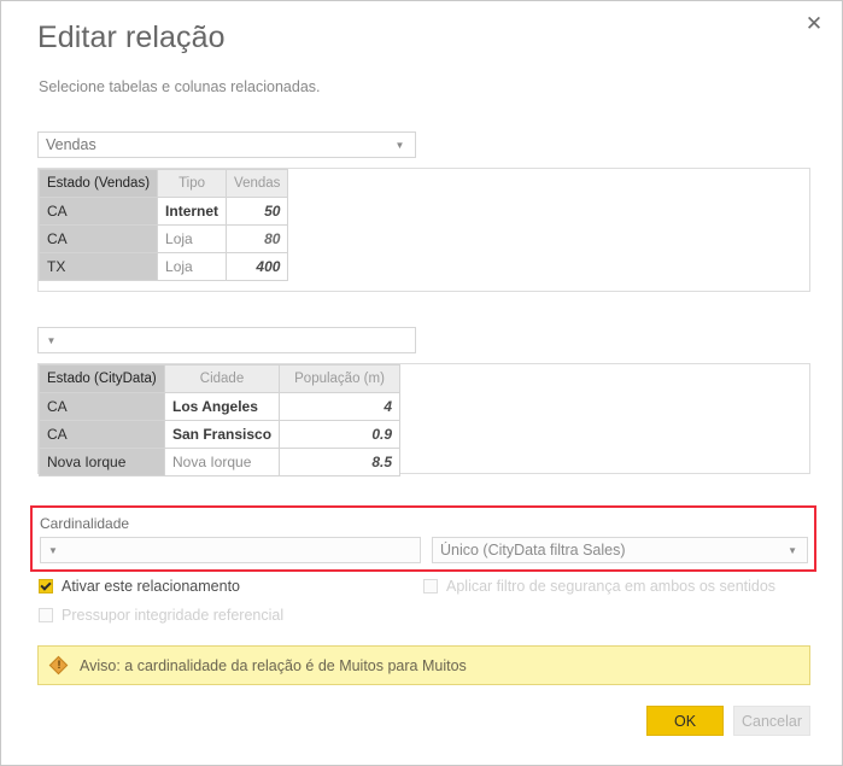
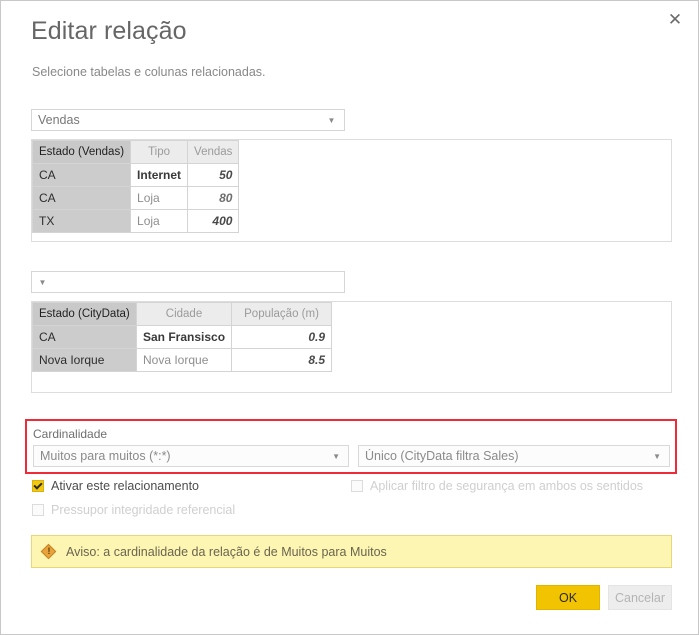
  ✕
  Editar relação
  Selecione tabelas e colunas relacionadas.
  Vendas
  ▼
  Estado (Vendas)	Tipo	Vendas
  CA	Internet	50
  CA	Loja	80
  TX	Loja	400
  ▼
  Estado (CityData)	Cidade	População (m)
- CA	Los Angeles	4
  CA	San Fransisco	0.9
  Nova Iorque	Nova Iorque	8.5
  Cardinalidade
+ Muitos para muitos (*:*)
  ▼
  Único (CityData filtra Sales)
  ▼
  Ativar este relacionamento
  Aplicar filtro de segurança em ambos os sentidos
  Pressupor integridade referencial
  !
  Aviso: a cardinalidade da relação é de Muitos para Muitos
  OK
  Cancelar
